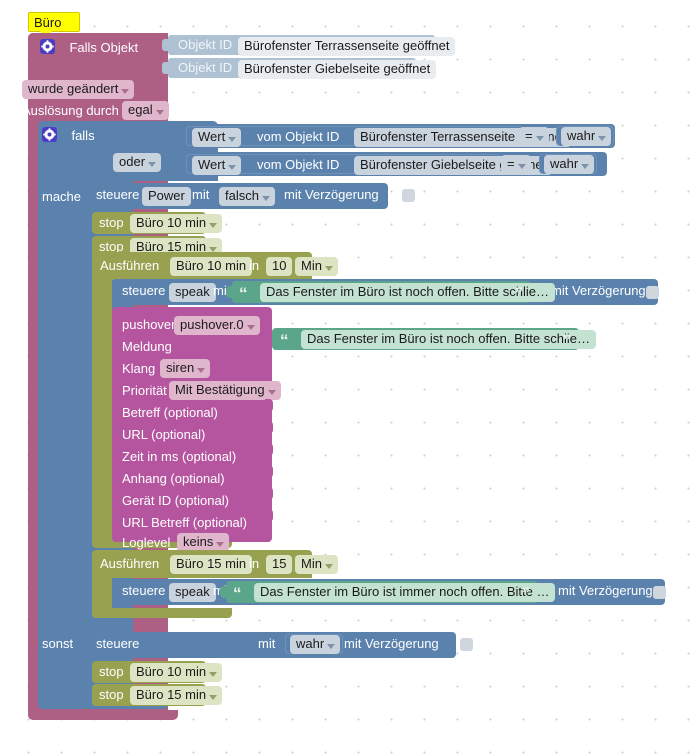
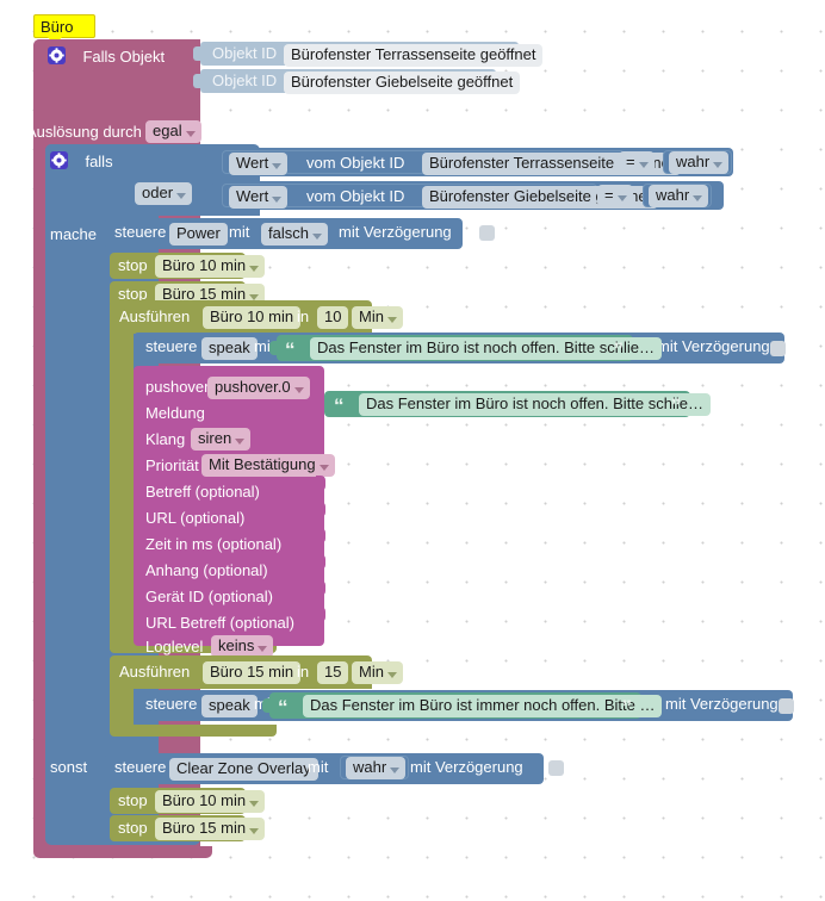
  Büro
  Falls Objekt
  Objekt ID
  Bürofenster Terrassenseite geöffnet
  Objekt ID
  Bürofenster Giebelseite geöffnet
- wurde geändert
  Auslösung durch
  egal
  falls
  Wert
  vom Objekt ID
  Bürofenster Terrassenseiten
  =
  wahr
  oder
  Wert
  vom Objekt ID
  Bürofenster Giebelseiten
  =
  wahr
  mache
  steuere
  Power
  mit
  falsch
  mit Verzögerung
  stop
  Büro 10 min
  stop
  Büro 15 min
  Ausführen
  Büro 10 min
  in
  10
  Min
  steuere
  speak
  mit Verzögerung
  “
  Das Fenster im Büro ist noch offen. Bitte schlie…
  ”
  pushove
  pushover.0
  Meldung
  Klang
  siren
  Priorität
  Mit Bestätigung
  Betreff (optional)
  URL (optional)
  Zeit in ms (optional)
  Anhang (optional)
  Gerät ID (optional)
  URL Betreff (optional)
  Loglevel
  keins
  “
  Das Fenster im Büro ist noch offen. Bitte schlie…
  ”
  Ausführen
  Büro 15 min
  in
  15
  Min
  steuere
  speak
  mit Verzögerung
  “
  Das Fenster im Büro ist immer noch offen. Bitte …
  ”
  sonst
  steuere
+ Clear Zone Overlay
  mit
  mit Verzögerung
  wahr
  stop
  Büro 10 min
  stop
  Büro 15 min
